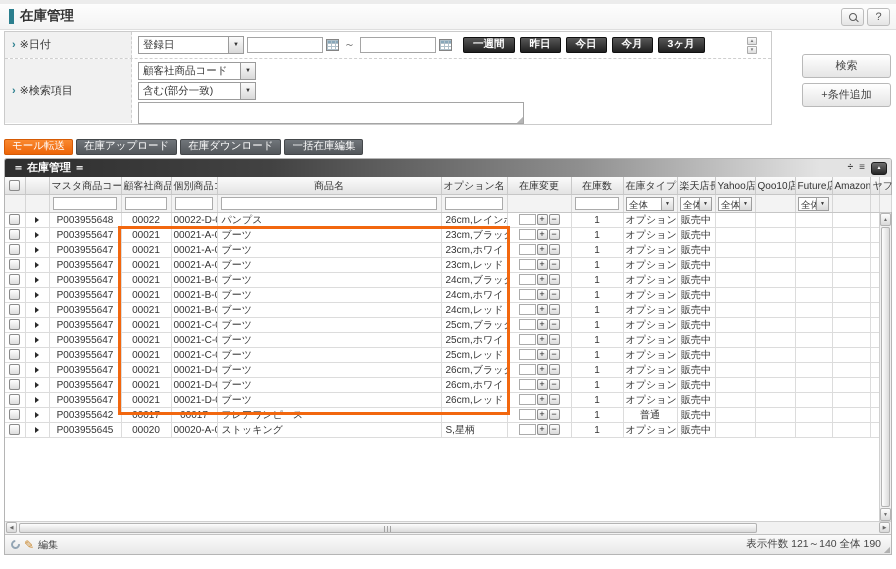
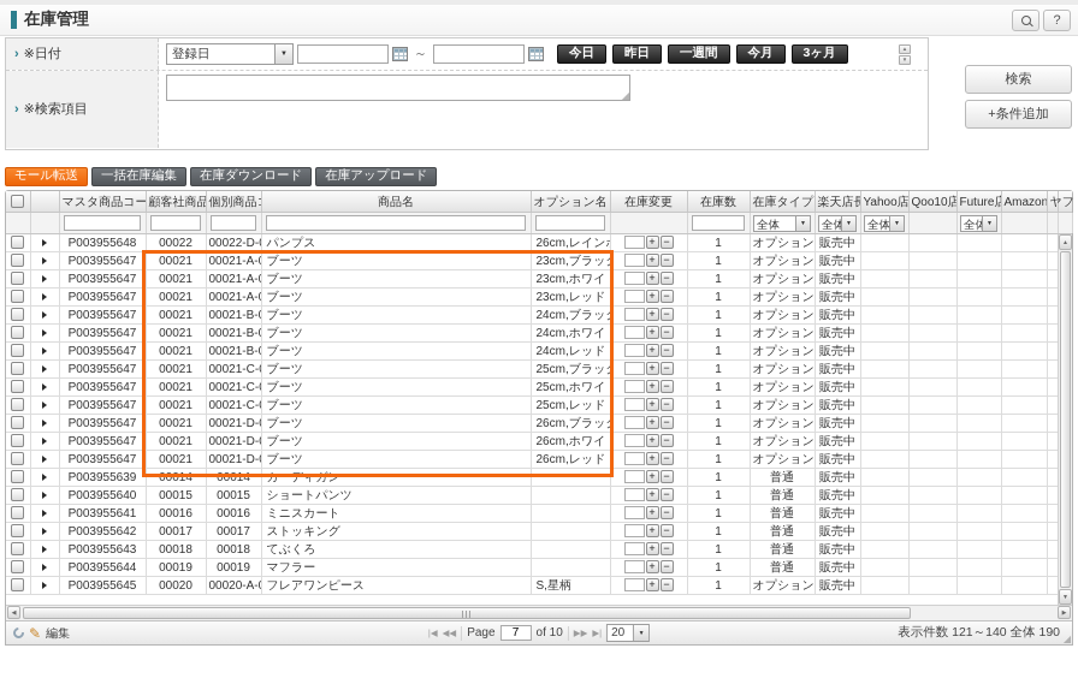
  在庫管理
  ?
  ›
  ※日付
  登録日
  ～
- 一週間
+ 今日
  昨日
- 今日
+ 一週間
  今月
  3ヶ月
  ›
  ※検索項目
- 顧客社商品コード
- 含む(部分一致)
  ◢
  検索
  +条件追加
  モール転送
- 在庫アップロード
+ 一括在庫編集
  在庫ダウンロード
- 一括在庫編集
+ 在庫アップロード
- ＝ 在庫管理 ＝
- ÷
- ≡
  		マスタ商品コー	顧客社商品	個別商品	商品名	オプション名	在庫変更	在庫数	在庫タイプ	楽天店長	Yahoo店	Qoo10店	Future店	Amazon	ヤフ
  		P003955648	00022	00022-D-	パンプス	26cm,レイン	+ −	1	オプション	販売中
  		P003955647	00021	00021-A-	ブーツ	23cm,ブラッ	+ −	1	オプション	販売中
  		P003955647	00021	00021-A-	ブーツ	23cm,ホワイ	+ −	1	オプション	販売中
  		P003955647	00021	00021-A-	ブーツ	23cm,レッド	+ −	1	オプション	販売中
  		P003955647	00021	00021-B-	ブーツ	24cm,ブラッ	+ −	1	オプション	販売中
  		P003955647	00021	00021-B-	ブーツ	24cm,ホワイ	+ −	1	オプション	販売中
  		P003955647	00021	00021-B-	ブーツ	24cm,レッド	+ −	1	オプション	販売中
  		P003955647	00021	00021-C-	ブーツ	25cm,ブラッ	+ −	1	オプション	販売中
  		P003955647	00021	00021-C-	ブーツ	25cm,ホワイ	+ −	1	オプション	販売中
  		P003955647	00021	00021-C-	ブーツ	25cm,レッド	+ −	1	オプション	販売中
  		P003955647	00021	00021-D-	ブーツ	26cm,ブラッ	+ −	1	オプション	販売中
  		P003955647	00021	00021-D-	ブーツ	26cm,ホワイ	+ −	1	オプション	販売中
  		P003955647	00021	00021-D-	ブーツ	26cm,レッド	+ −	1	オプション	販売中
+ 		P003955639	00014	00014	カーディガン		+ −	1	普通	販売中
+ 		P003955640	00015	00015	ショートパンツ		+ −	1	普通	販売中
+ 		P003955641	00016	00016	ミニスカート		+ −	1	普通	販売中
- 		P003955642	00017	00017	フレアワンピース		+ −	1	普通	販売中
+ 		P003955642	00017	00017	ストッキング		+ −	1	普通	販売中
+ 		P003955643	00018	00018	てぶくろ		+ −	1	普通	販売中
+ 		P003955644	00019	00019	マフラー		+ −	1	普通	販売中
- 		P003955645	00020	00020-A-	ストッキング	S,星柄	+ −	1	オプション	販売中
+ 		P003955645	00020	00020-A-	フレアワンピース	S,星柄	+ −	1	オプション	販売中
  ✎
  編集
+ |◀
+ ◀◀
+ Page
+ 7
+ of 10
+ ▶▶
+ ▶|
+ 20
  表示件数 121～140 全体 190
  ◢
